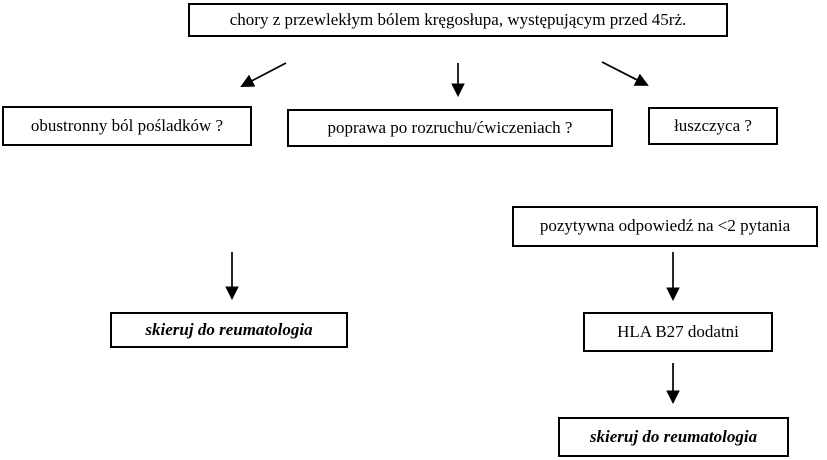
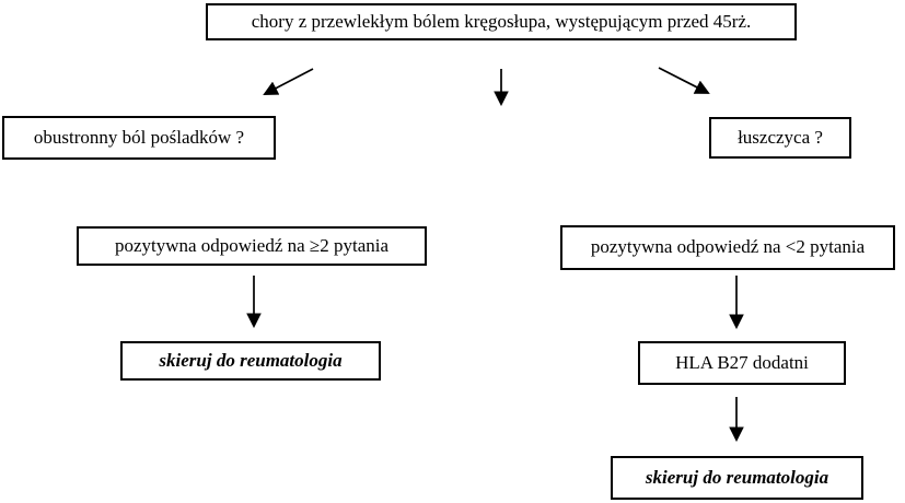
  chory z przewlekłym bólem kręgosłupa, występującym przed 45rż.
  obustronny ból pośladków ?
- poprawa po rozruchu/ćwiczeniach ?
  łuszczyca ?
+ pozytywna odpowiedź na ≥2 pytania
  pozytywna odpowiedź na <2 pytania
  skieruj do reumatologia
  HLA B27 dodatni
  skieruj do reumatologia
